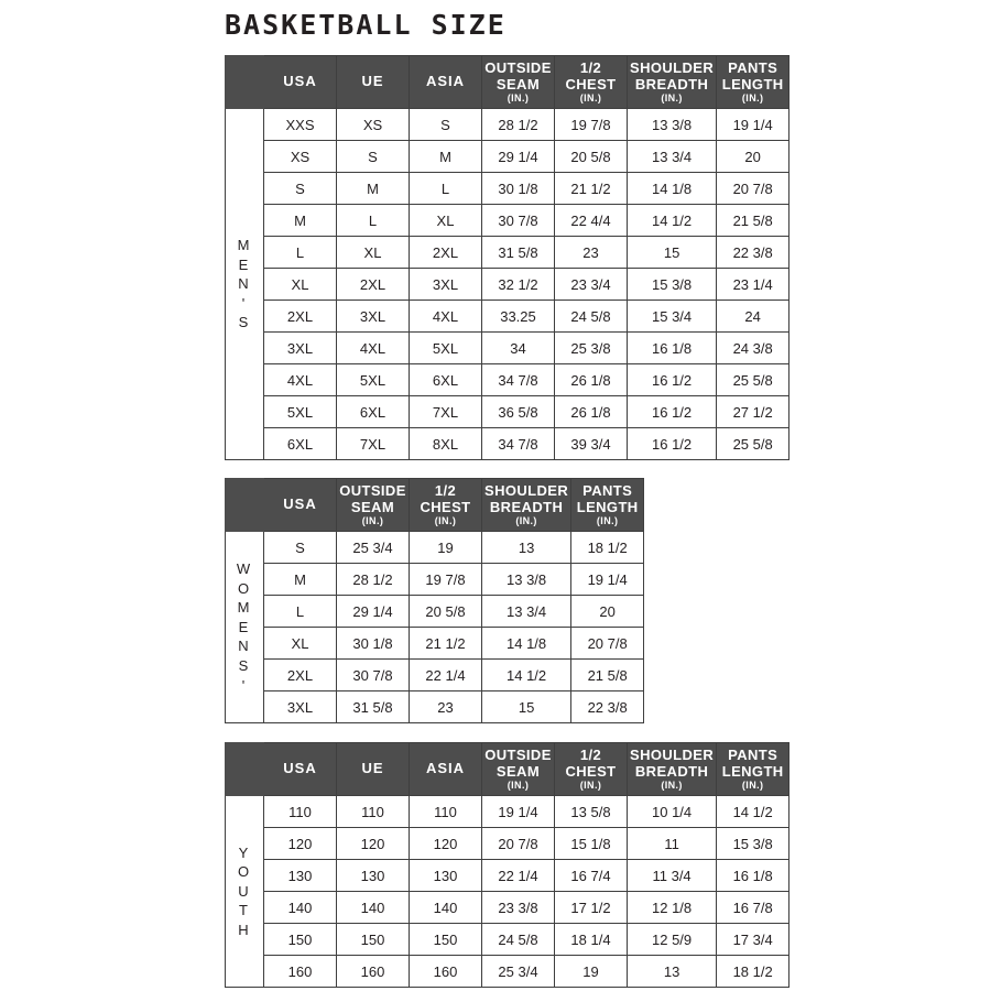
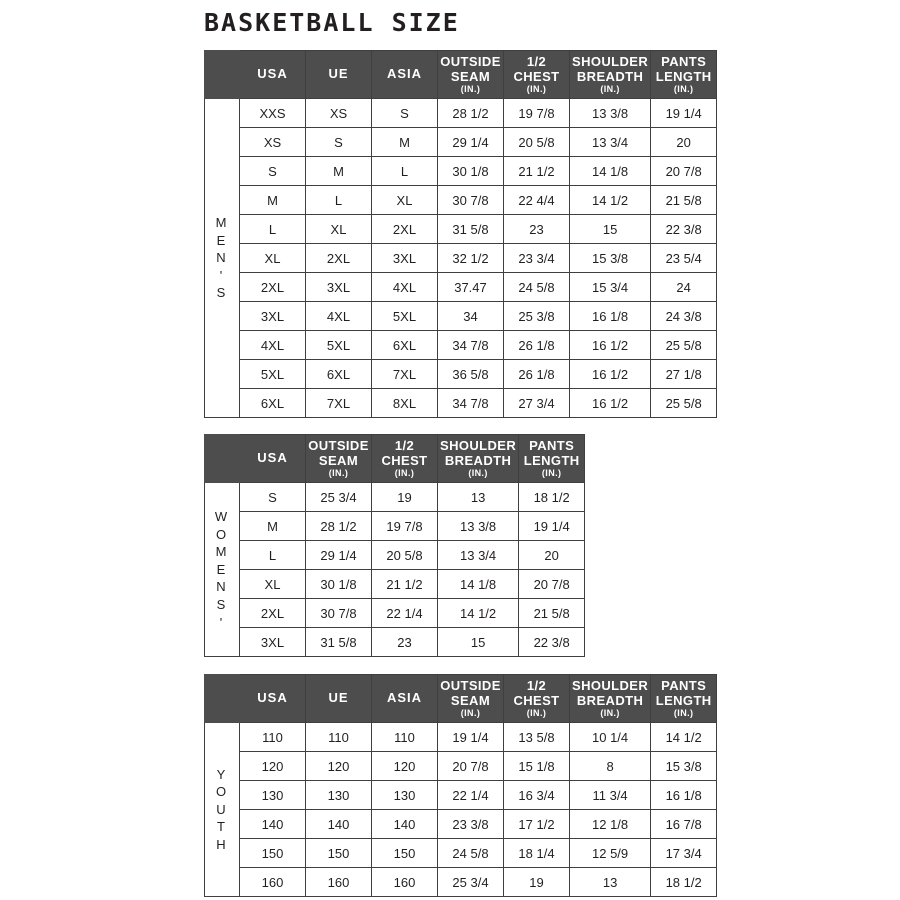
  BASKETBALL SIZE
  	USA	UE	ASIA	OUTSIDE SEAM (IN.)	1/2 CHEST (IN.)	SHOULDER BREADTH (IN.)	PANTS LENGTH (IN.)
  MEN'S	XXS	XS	S	28 1/2	19 7/8	13 3/8	19 1/4
  XS	S	M	29 1/4	20 5/8	13 3/4	20
  S	M	L	30 1/8	21 1/2	14 1/8	20 7/8
  M	L	XL	30 7/8	22 4/4	14 1/2	21 5/8
  L	XL	2XL	31 5/8	23	15	22 3/8
- XL	2XL	3XL	32 1/2	23 3/4	15 3/8	23 1/4
+ XL	2XL	3XL	32 1/2	23 3/4	15 3/8	23 5/4
- 2XL	3XL	4XL	33.25	24 5/8	15 3/4	24
+ 2XL	3XL	4XL	37.47	24 5/8	15 3/4	24
  3XL	4XL	5XL	34	25 3/8	16 1/8	24 3/8
  4XL	5XL	6XL	34 7/8	26 1/8	16 1/2	25 5/8
- 5XL	6XL	7XL	36 5/8	26 1/8	16 1/2	27 1/2
+ 5XL	6XL	7XL	36 5/8	26 1/8	16 1/2	27 1/8
- 6XL	7XL	8XL	34 7/8	39 3/4	16 1/2	25 5/8
+ 6XL	7XL	8XL	34 7/8	27 3/4	16 1/2	25 5/8
  	USA	OUTSIDE SEAM (IN.)	1/2 CHEST (IN.)	SHOULDER BREADTH (IN.)	PANTS LENGTH (IN.)
  WOMENS'	S	25 3/4	19	13	18 1/2
  M	28 1/2	19 7/8	13 3/8	19 1/4
  L	29 1/4	20 5/8	13 3/4	20
  XL	30 1/8	21 1/2	14 1/8	20 7/8
  2XL	30 7/8	22 1/4	14 1/2	21 5/8
  3XL	31 5/8	23	15	22 3/8
  	USA	UE	ASIA	OUTSIDE SEAM (IN.)	1/2 CHEST (IN.)	SHOULDER BREADTH (IN.)	PANTS LENGTH (IN.)
  YOUTH	110	110	110	19 1/4	13 5/8	10 1/4	14 1/2
- 120	120	120	20 7/8	15 1/8	11	15 3/8
+ 120	120	120	20 7/8	15 1/8	8	15 3/8
- 130	130	130	22 1/4	16 7/4	11 3/4	16 1/8
+ 130	130	130	22 1/4	16 3/4	11 3/4	16 1/8
  140	140	140	23 3/8	17 1/2	12 1/8	16 7/8
  150	150	150	24 5/8	18 1/4	12 5/9	17 3/4
  160	160	160	25 3/4	19	13	18 1/2
